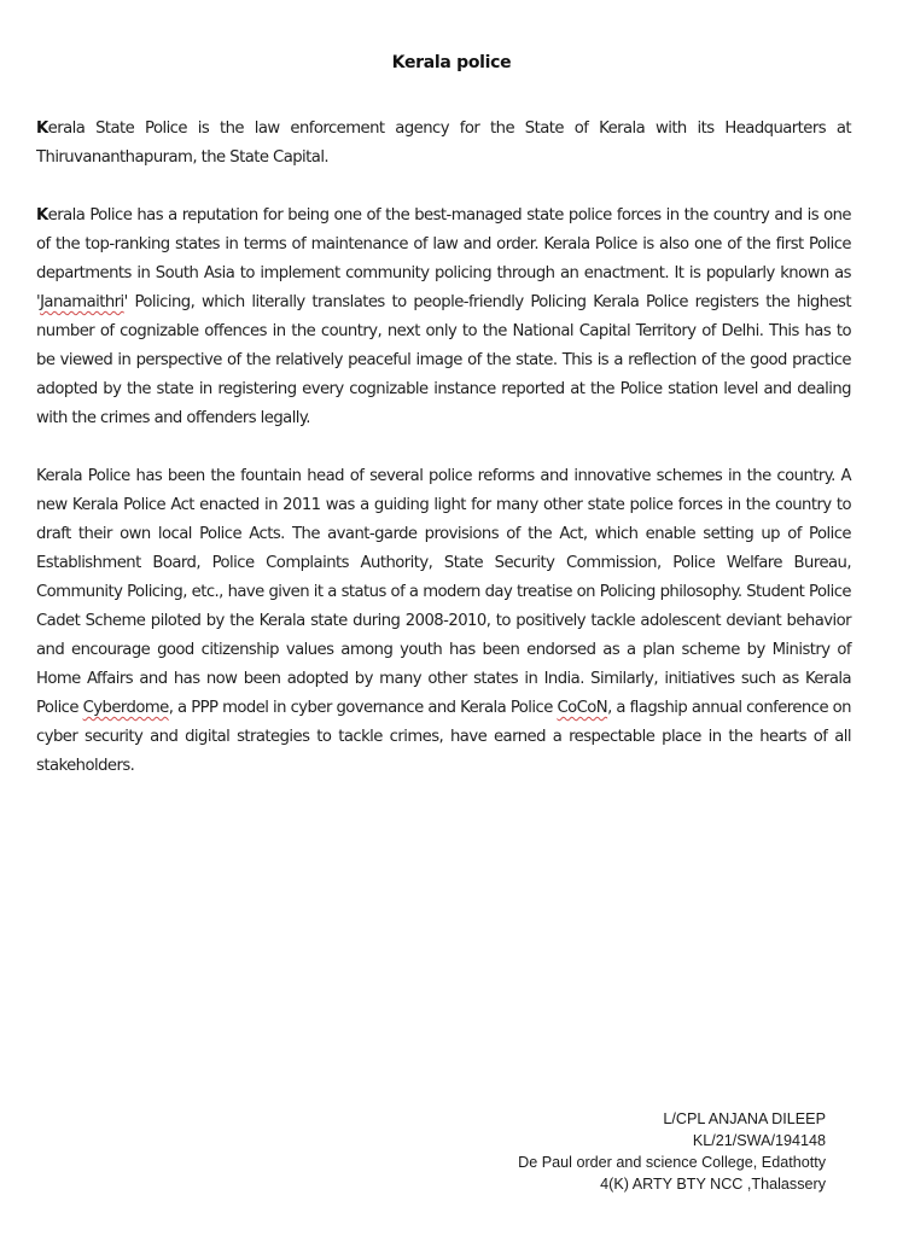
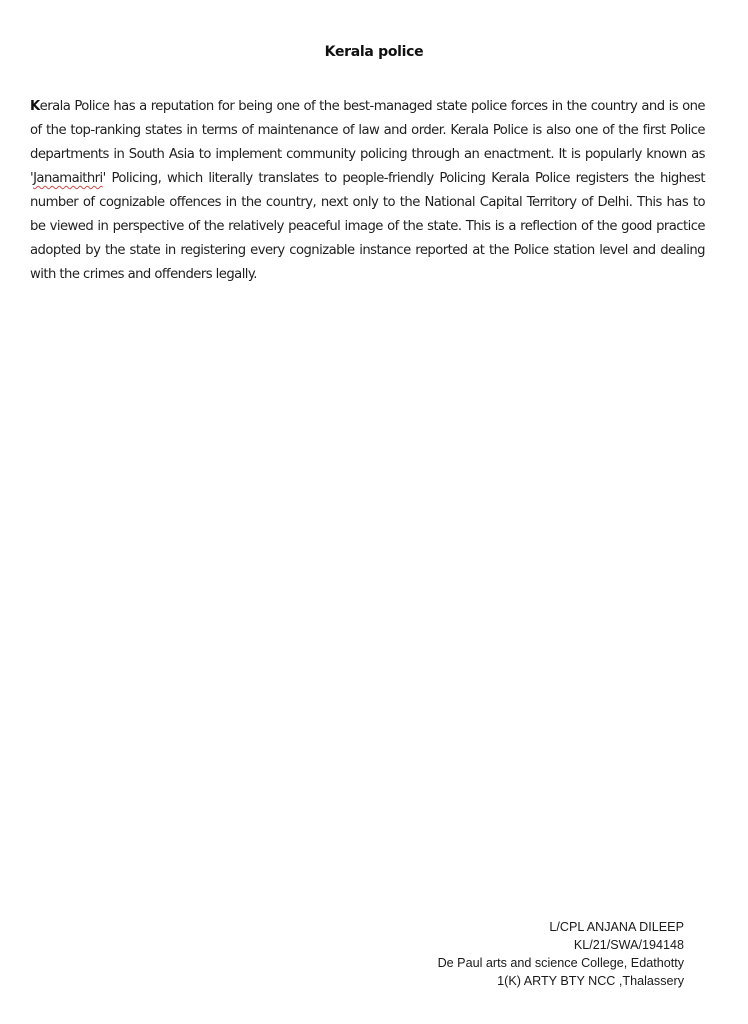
  Kerala police
- Kerala State Police is the law enforcement agency for the State of Kerala with its Headquarters at Thiruvananthapuram, the State Capital.
  Kerala Police has a reputation for being one of the best-managed state police forces in the country and is one of the top-ranking states in terms of maintenance of law and order. Kerala Police is also one of the first Police departments in South Asia to implement community policing through an enactment. It is popularly known as 'Janamaithri' Policing, which literally translates to people-friendly Policing Kerala Police registers the highest number of cognizable offences in the country, next only to the National Capital Territory of Delhi. This has to be viewed in perspective of the relatively peaceful image of the state. This is a reflection of the good practice adopted by the state in registering every cognizable instance reported at the Police station level and dealing with the crimes and offenders legally.
- Kerala Police has been the fountain head of several police reforms and innovative schemes in the country. A new Kerala Police Act enacted in 2011 was a guiding light for many other state police forces in the country to draft their own local Police Acts. The avant-garde provisions of the Act, which enable setting up of Police Establishment Board, Police Complaints Authority, State Security Commission, Police Welfare Bureau, Community Policing, etc., have given it a status of a modern day treatise on Policing philosophy. Student Police Cadet Scheme piloted by the Kerala state during 2008-2010, to positively tackle adolescent deviant behavior and encourage good citizenship values among youth has been endorsed as a plan scheme by Ministry of Home Affairs and has now been adopted by many other states in India. Similarly, initiatives such as Kerala Police Cyberdome, a PPP model in cyber governance and Kerala Police CoCoN, a flagship annual conference on cyber security and digital strategies to tackle crimes, have earned a respectable place in the hearts of all stakeholders.
  L/CPL ANJANA DILEEP
  KL/21/SWA/194148
- De Paul order and science College, Edathotty
+ De Paul arts and science College, Edathotty
- 4(K) ARTY BTY NCC ,Thalassery
+ 1(K) ARTY BTY NCC ,Thalassery
